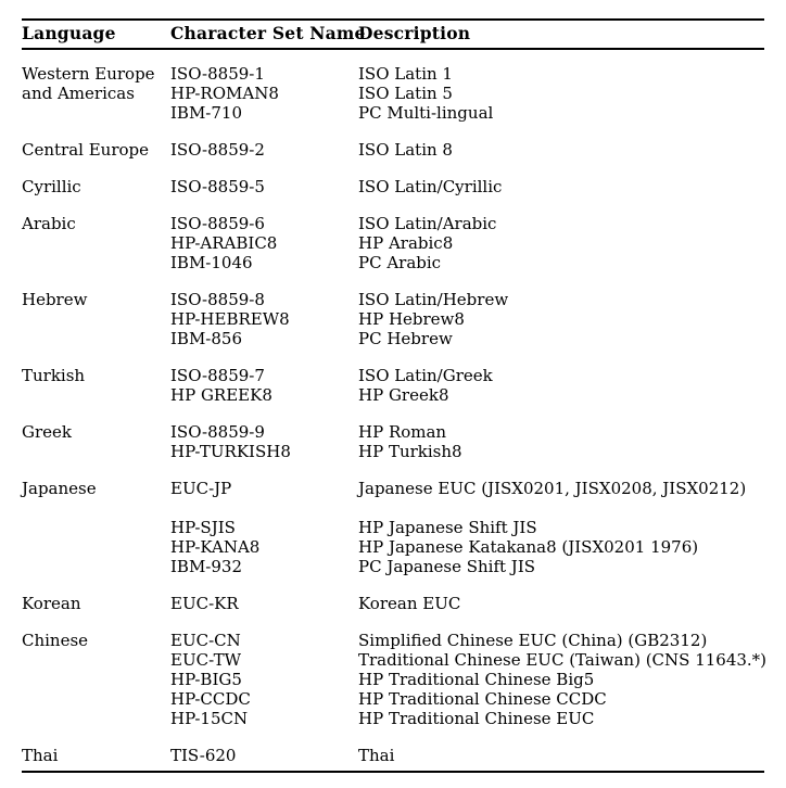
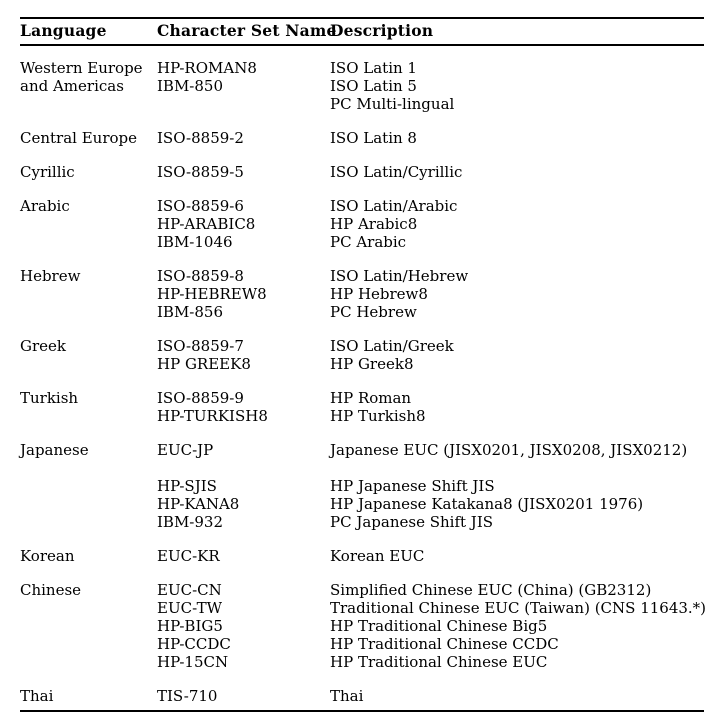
  Language
  Character Set Nam
  Description
  Western Europe
  and Americas
- ISO-8859-1
  HP-ROMAN8
- IBM-710
+ IBM-850
  ISO Latin 1
  ISO Latin 5
  PC Multi-lingual
  Central Europe
  ISO-8859-2
  ISO Latin 8
  Cyrillic
  ISO-8859-5
  ISO Latin/Cyrillic
  Arabic
  ISO-8859-6
  HP-ARABIC8
  IBM-1046
  ISO Latin/Arabic
  HP Arabic8
  PC Arabic
  Hebrew
  ISO-8859-8
  HP-HEBREW8
  IBM-856
  ISO Latin/Hebrew
  HP Hebrew8
  PC Hebrew
- Turkish
+ Greek
  ISO-8859-7
  HP GREEK8
  ISO Latin/Greek
  HP Greek8
- Greek
+ Turkish
  ISO-8859-9
  HP-TURKISH8
  HP Roman
  HP Turkish8
  Japanese
  EUC-JP
  HP-SJIS
  HP-KANA8
  IBM-932
  Japanese EUC (JISX0201, JISX0208, JISX0212)
  HP Japanese Shift JIS
  HP Japanese Katakana8 (JISX0201 1976)
  PC Japanese Shift JIS
  Korean
  EUC-KR
  Korean EUC
  Chinese
  EUC-CN
  EUC-TW
  HP-BIG5
  HP-CCDC
  HP-15CN
  Simplified Chinese EUC (China) (GB2312)
  Traditional Chinese EUC (Taiwan) (CNS 11643.*)
  HP Traditional Chinese Big5
  HP Traditional Chinese CCDC
  HP Traditional Chinese EUC
  Thai
- TIS-620
+ TIS-710
  Thai
